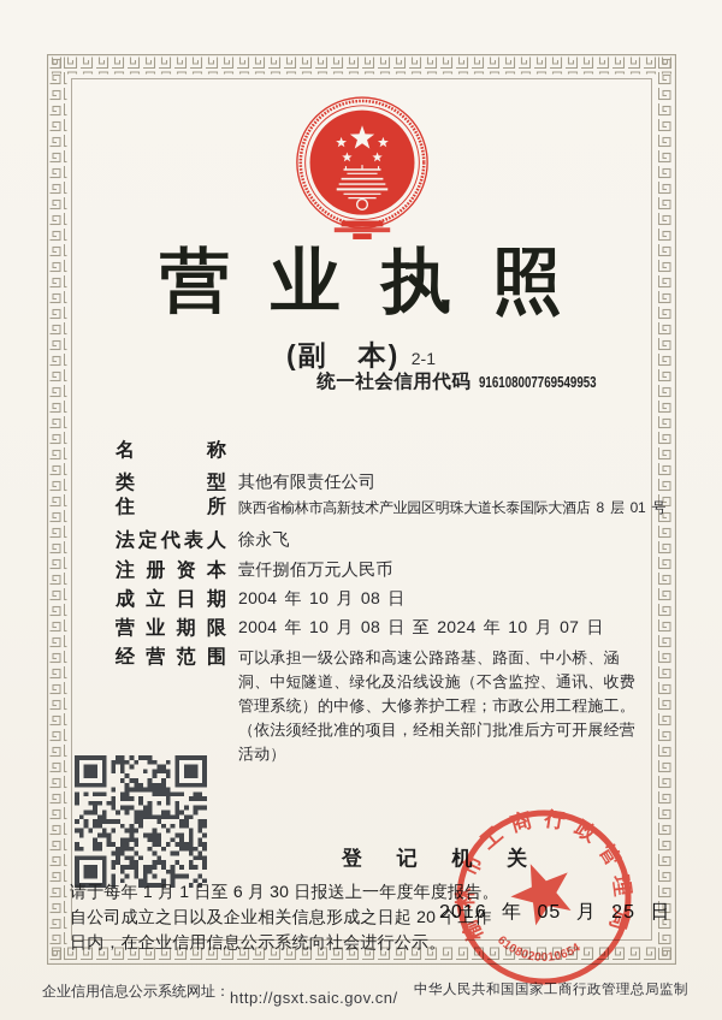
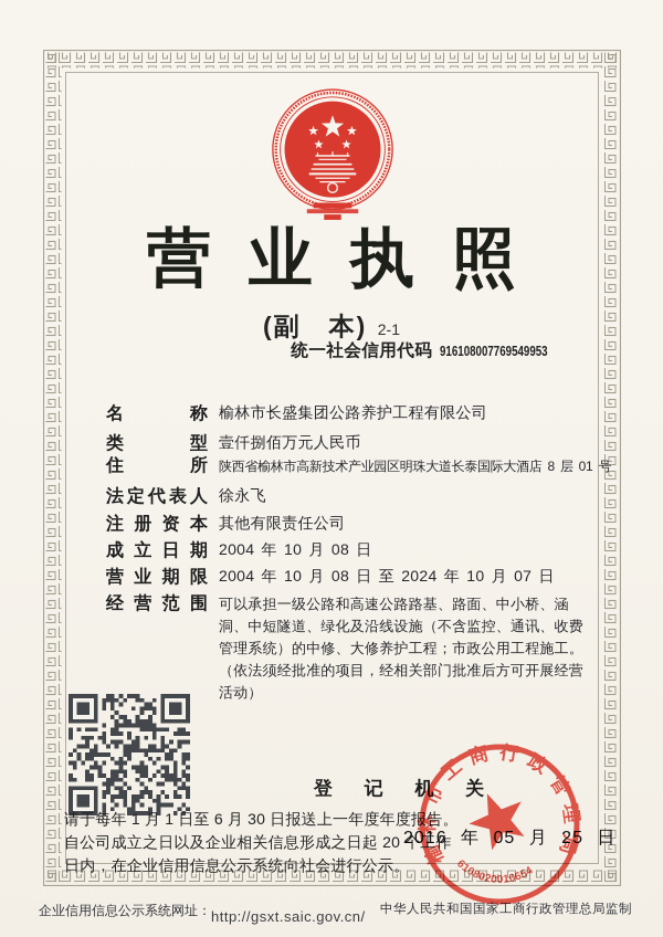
  营业执照
  (副 本) 2-1
  统一社会信用代码 916108007769549953
  名称
+ 榆林市长盛集团公路养护工程有限公司
  类型
- 其他有限责任公司
+ 壹仟捌佰万元人民币
  住所
  陕西省榆林市高新技术产业园区明珠大道长泰国际大酒店 8 层 01 号
  法定代表人
  徐永飞
  注册资本
- 壹仟捌佰万元人民币
+ 其他有限责任公司
  成立日期
  2004 年 10 月 08 日
  营业期限
  2004 年 10 月 08 日 至 2024 年 10 月 07 日
  经营范围
  可以承担一级公路和高速公路路基、路面、中小桥、涵洞、中短隧道、绿化及沿线设施（不含监控、通讯、收费管理系统）的中修、大修养护工程；市政公用工程施工。（依法须经批准的项目，经相关部门批准后方可开展经营活动）
  登 记 机 关
  请于每年 1 月 1 日至 6 月 30 日报送上一年度年度报告。
  自公司成立之日以及企业相关信息形成之日起 20 个工作
  日内，在企业信用信息公示系统向社会进行公示。
  2016 年 05 月 25 日
  企业信用信息公示系统网址：http://gsxt.saic.gov.cn/
  中华人民共和国国家工商行政管理总局监制
